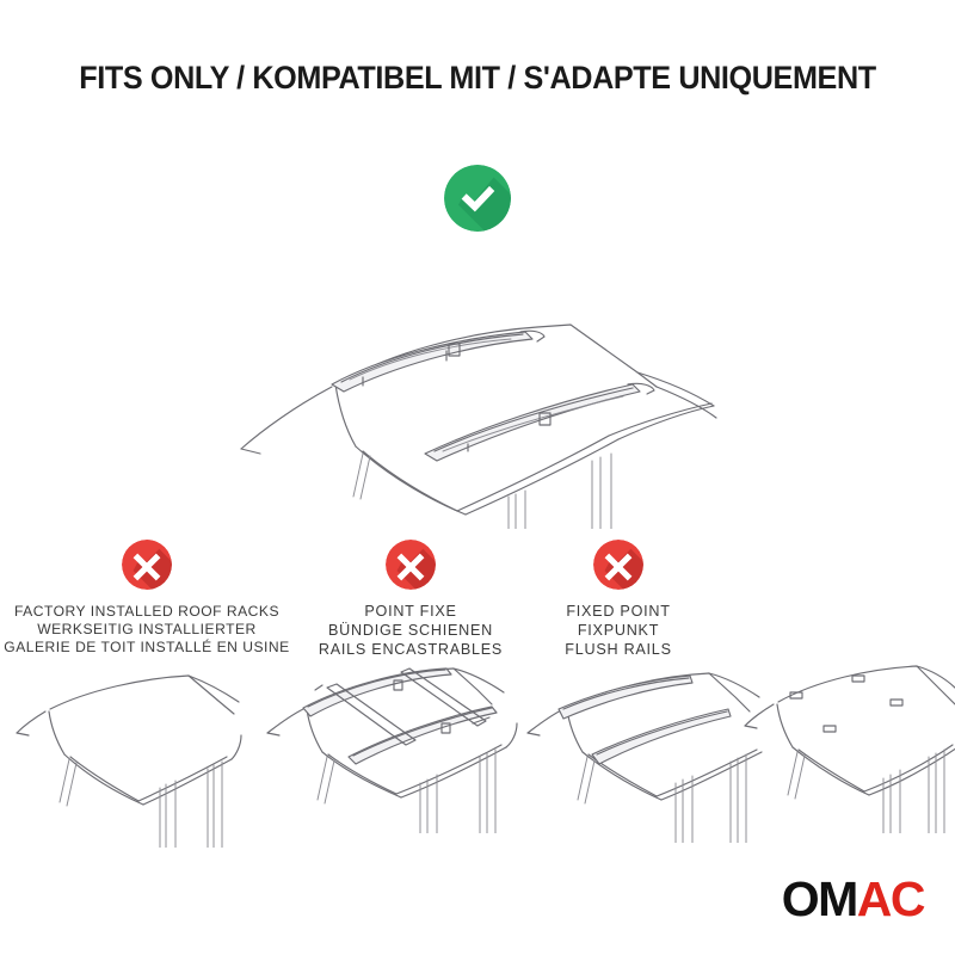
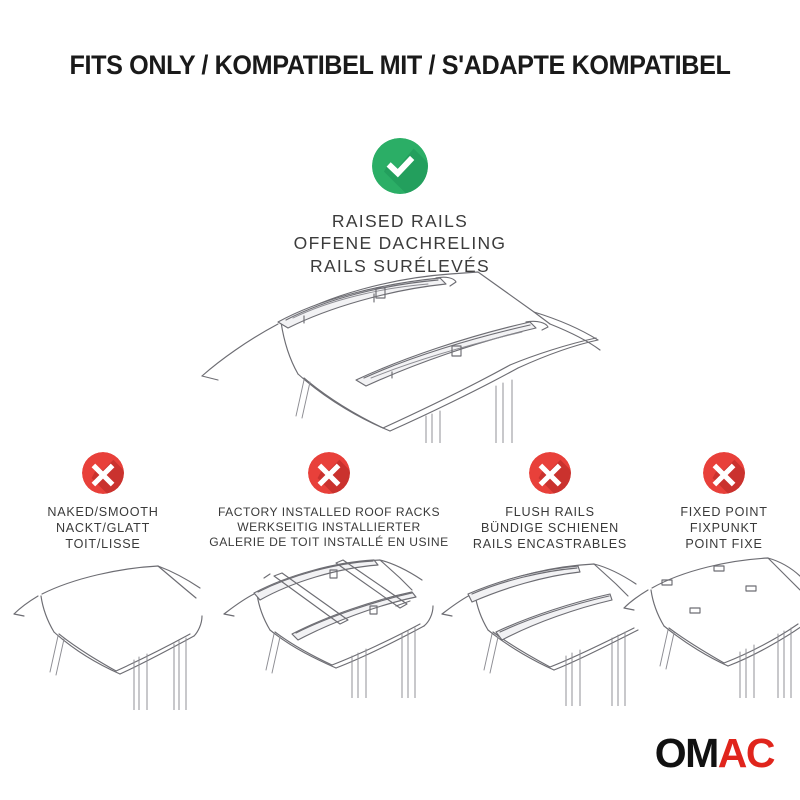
- FITS ONLY / KOMPATIBEL MIT / S'ADAPTE UNIQUEMENT
+ FITS ONLY / KOMPATIBEL MIT / S'ADAPTE KOMPATIBEL
+ RAISED RAILS
+ OFFENE DACHRELING
+ RAILS SURÉLEVÉS
+ NAKED/SMOOTH
+ NACKT/GLATT
+ TOIT/LISSE
  FACTORY INSTALLED ROOF RACKS
  WERKSEITIG INSTALLIERTER
  GALERIE DE TOIT INSTALLÉ EN USINE
- POINT FIXE
+ FLUSH RAILS
  BÜNDIGE SCHIENEN
  RAILS ENCASTRABLES
  FIXED POINT
  FIXPUNKT
- FLUSH RAILS
+ POINT FIXE
  OMAC
